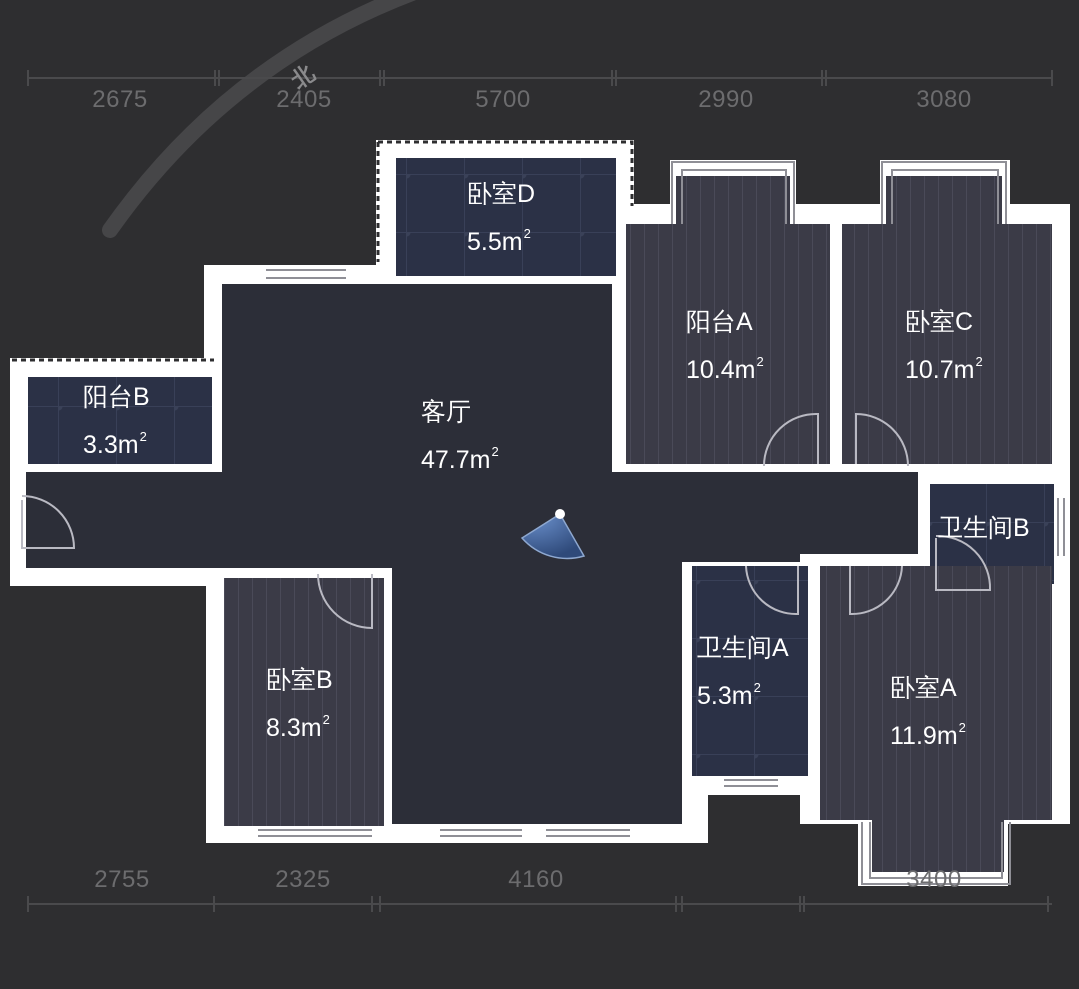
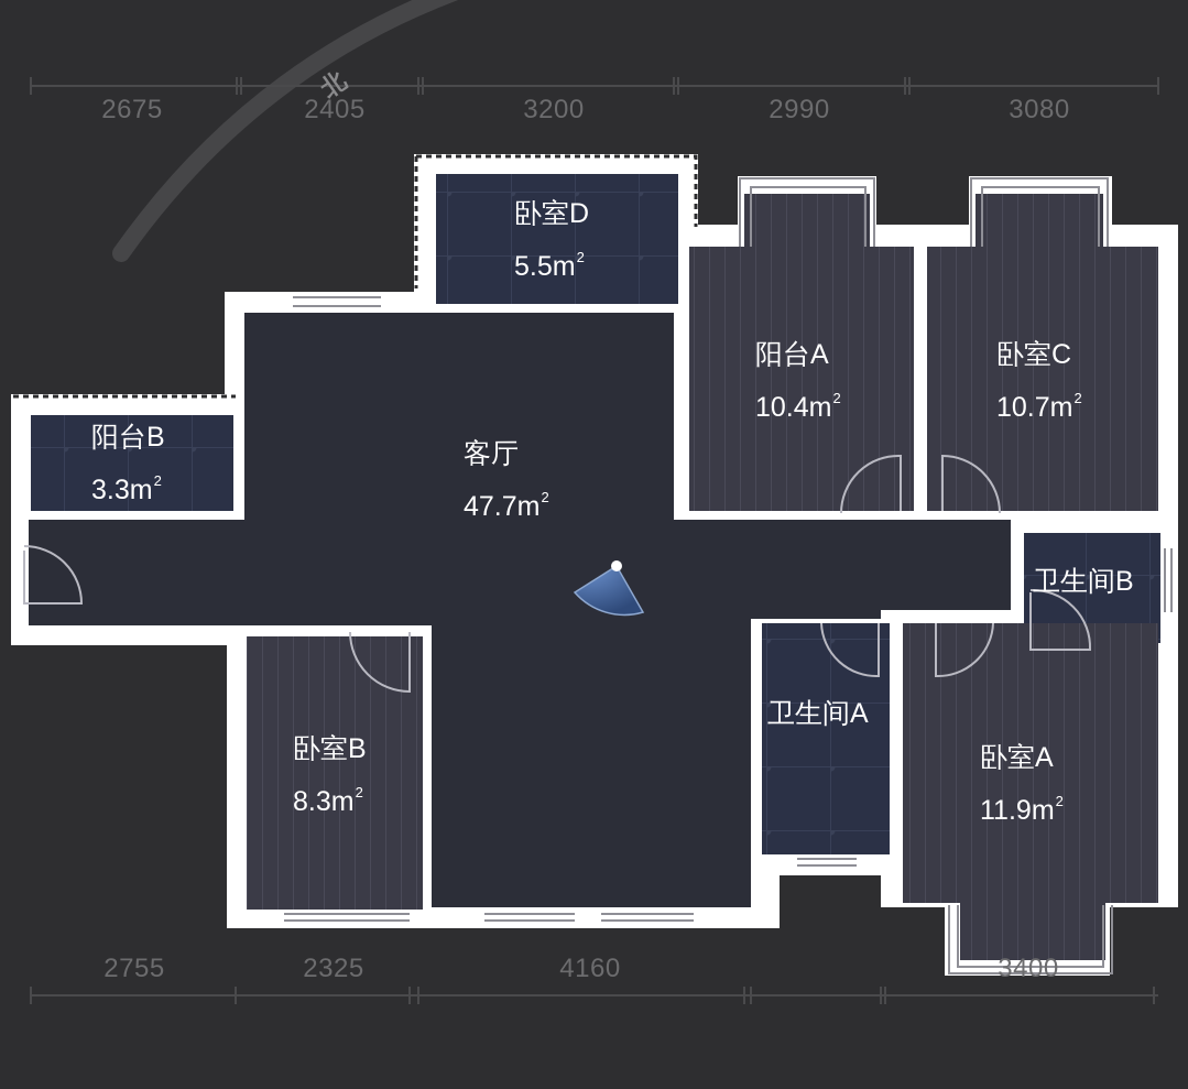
  2675
  2405
- 5700
+ 3200
  2990
  3080
  2755
  2325
  4160
  3400
  卧室D
  5.5m2
  阳台B
  3.3m2
  客厅
  47.7m2
  阳台A
  10.4m2
  卧室C
  10.7m2
  卫生间B
  卫生间A
- 5.3m2
  卧室B
  8.3m2
  卧室A
  11.9m2
